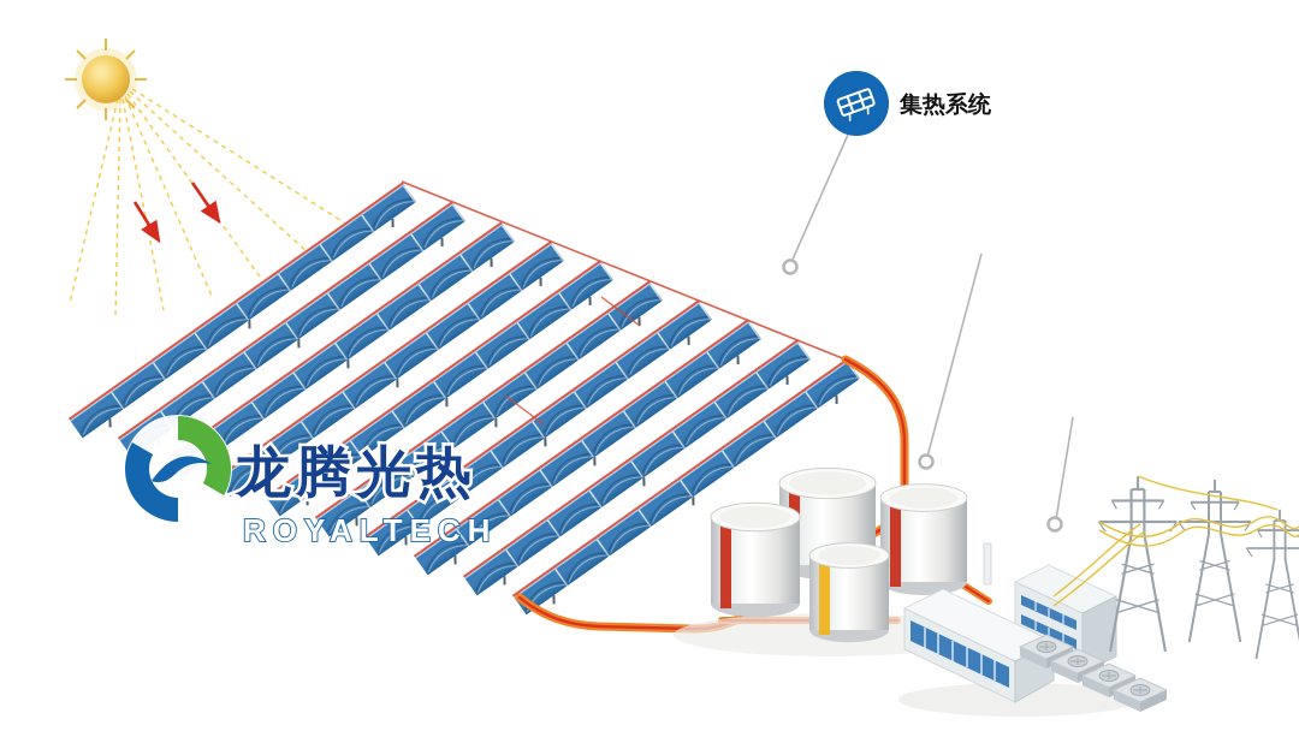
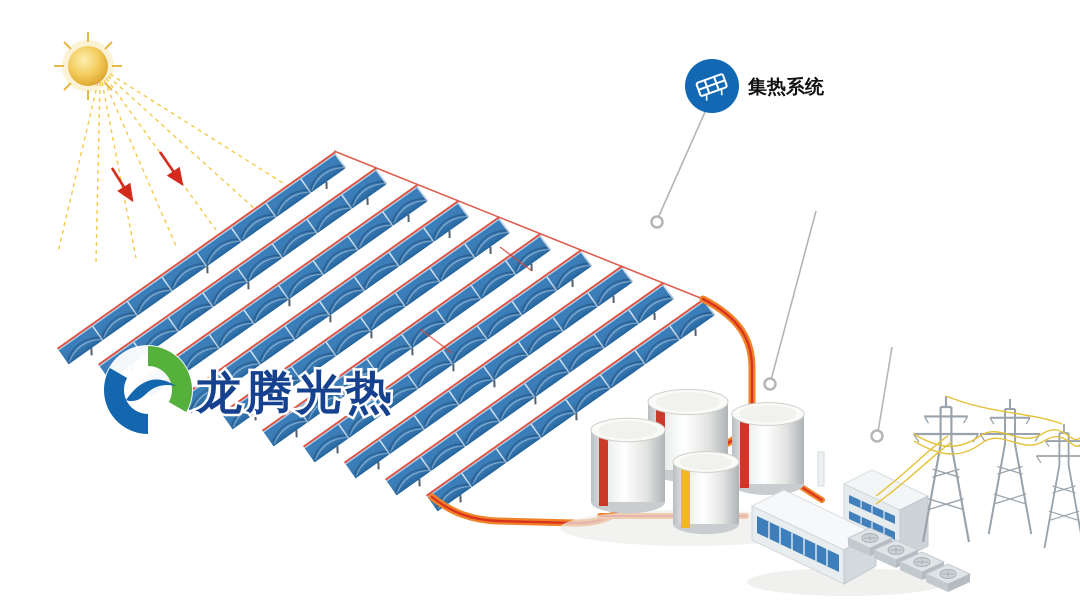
  龙腾光热
- ROYALTECH
  集热系统
